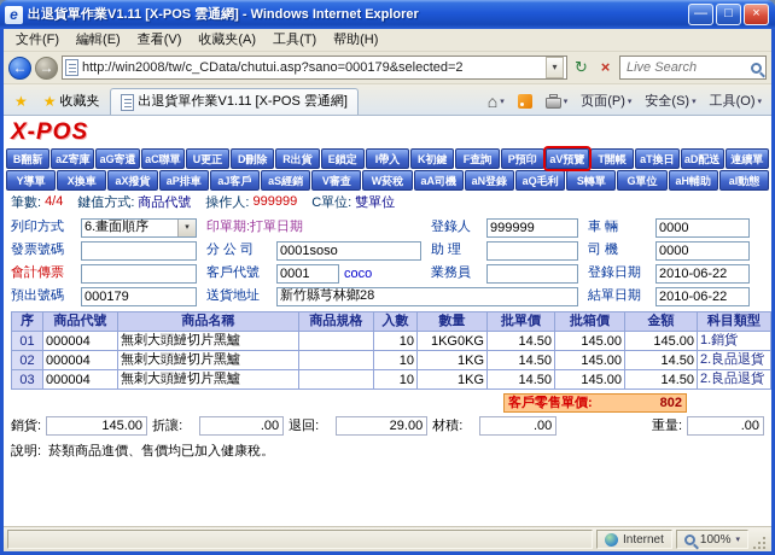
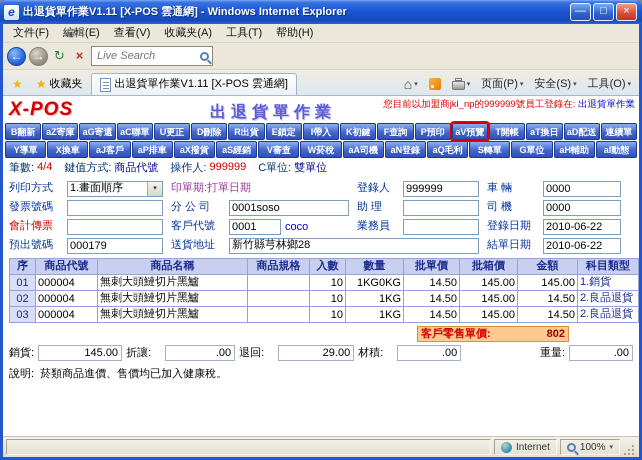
  e
  出退貨單作業V1.11 [X-POS 雲通網] - Windows Internet Explorer
  —
  □
  ×
  文件(F)
  編輯(E)
  查看(V)
  收藏夹(A)
  工具(T)
  帮助(H)
  ←
  →
- http://win2008/tw/c_CData/chutui.asp?sano=000179&selected=2
- ▾
  ↻
  ×
  Live Search
  ★
  ★
  收藏夹
  出退貨單作業V1.11 [X-POS 雲通網]
  ⌂
  页面(P)
  安全(S)
  工具(O)
  X-POS
+ 出退貨單作業
+ 您目前以加盟商jkl_np的999999號員工登錄在: 出退貨單作業
  B翻新
  aZ寄庫
  aG寄還
  aC聯單
  U更正
  D刪除
  R出貨
  E鎖定
  I帶入
  K初鍵
  F查詢
  P預印
  aV預覽
  T開帳
  aT換日
  aD配送
  連續單
  Y導單
  X換車
- aX撥貨
+ aJ客戶
  aP排車
- aJ客戶
+ aX撥貨
  aS經銷
  V審查
  W菸稅
  aA司機
  aN登錄
  aQ毛利
  S轉單
  G單位
  aH輔助
  aI動態
  筆數:
  4/4
  鍵值方式:
  商品代號
  操作人:
  999999
  C單位:
  雙單位
  列印方式
- 6.畫面順序
+ 1.畫面順序
  印單期:打單日期
  登錄人
  999999
  車 輛
  0000
  發票號碼
  分 公 司
  0001soso
  助 理
  司 機
  0000
  會計傳票
  客戶代號
  0001
  coco
  業務員
  登錄日期
  2010-06-22
  預出號碼
  000179
  送貨地址
  新竹縣芎林鄉28
  結單日期
  2010-06-22
  序	商品代號	商品名稱	商品規格	入數	數量	批單價	批箱價	金額	科目類型
  01	000004	無刺大頭鰱切片黑鱸		10	1KG0KG	14.50	145.00	145.00	1.銷貨
  02	000004	無刺大頭鰱切片黑鱸		10	1KG	14.50	145.00	14.50	2.良品退貨
  03	000004	無刺大頭鰱切片黑鱸		10	1KG	14.50	145.00	14.50	2.良品退貨
  客戶零售單價:
  802
  銷貨:
  145.00
  折讓:
  .00
  退回:
  29.00
  材積:
  .00
  重量:
  .00
  說明:
  菸類商品進價、售價均已加入健康稅。
  Internet
  100%
